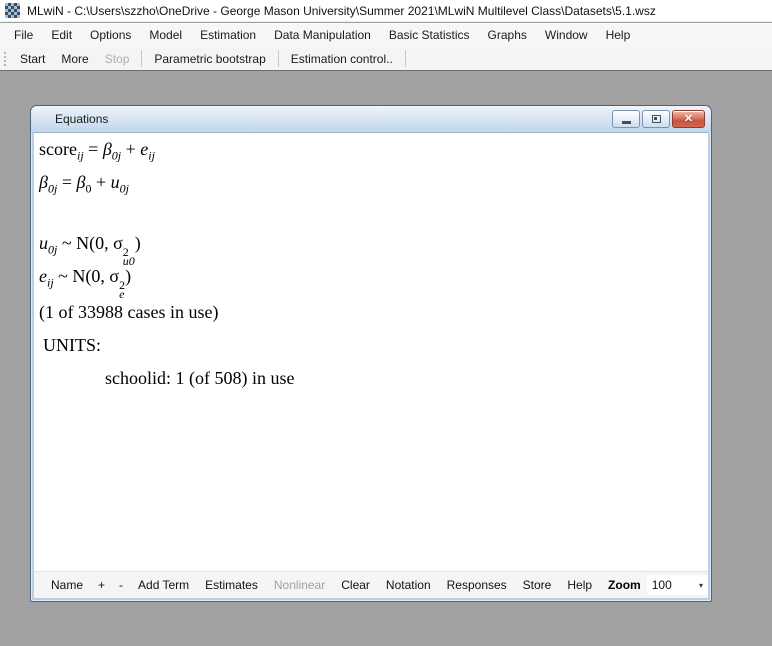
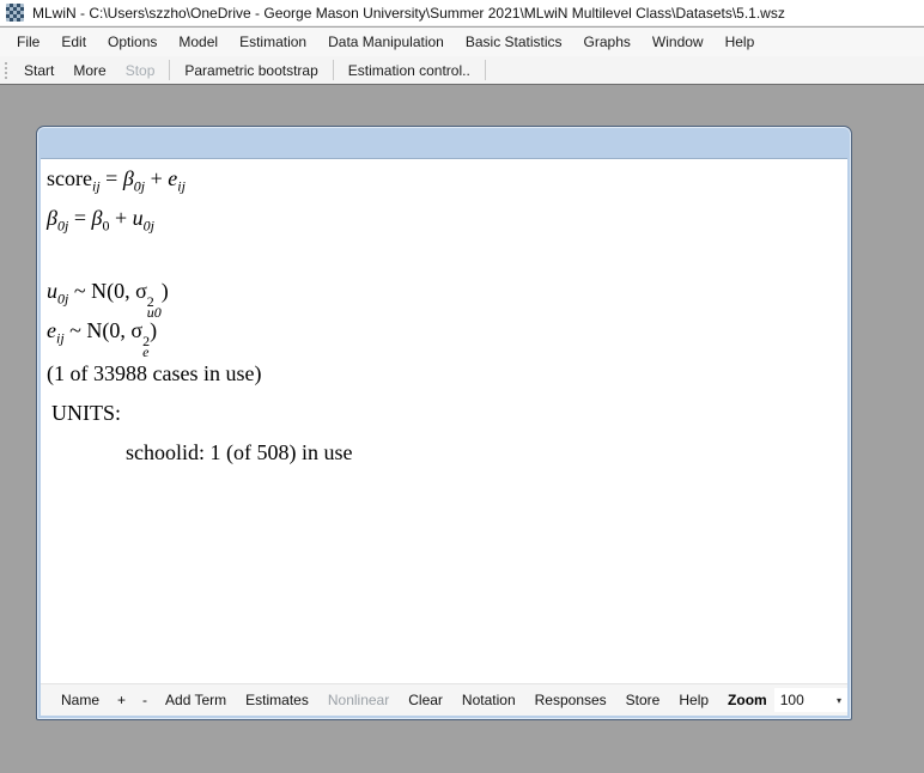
  MLwiN - C:\Users\szzho\OneDrive - George Mason University\Summer 2021\MLwiN Multilevel Class\Datasets\5.1.wsz
  File
  Edit
  Options
  Model
  Estimation
  Data Manipulation
  Basic Statistics
  Graphs
  Window
  Help
  Start
  More
  Stop
  Parametric bootstrap
  Estimation control..
- Equations
- ✕
  scoreij = β0j + eij
  β0j = β0 + u0j
  u0j ~ N(0, σ
  2
  u0
  )
  eij ~ N(0, σ
  2
  e
  )
  (1 of 33988 cases in use)
  UNITS:
  schoolid: 1 (of 508) in use
  Name
  +
  -
  Add Term
  Estimates
  Nonlinear
  Clear
  Notation
  Responses
  Store
  Help
  Zoom
  100
  ▾
